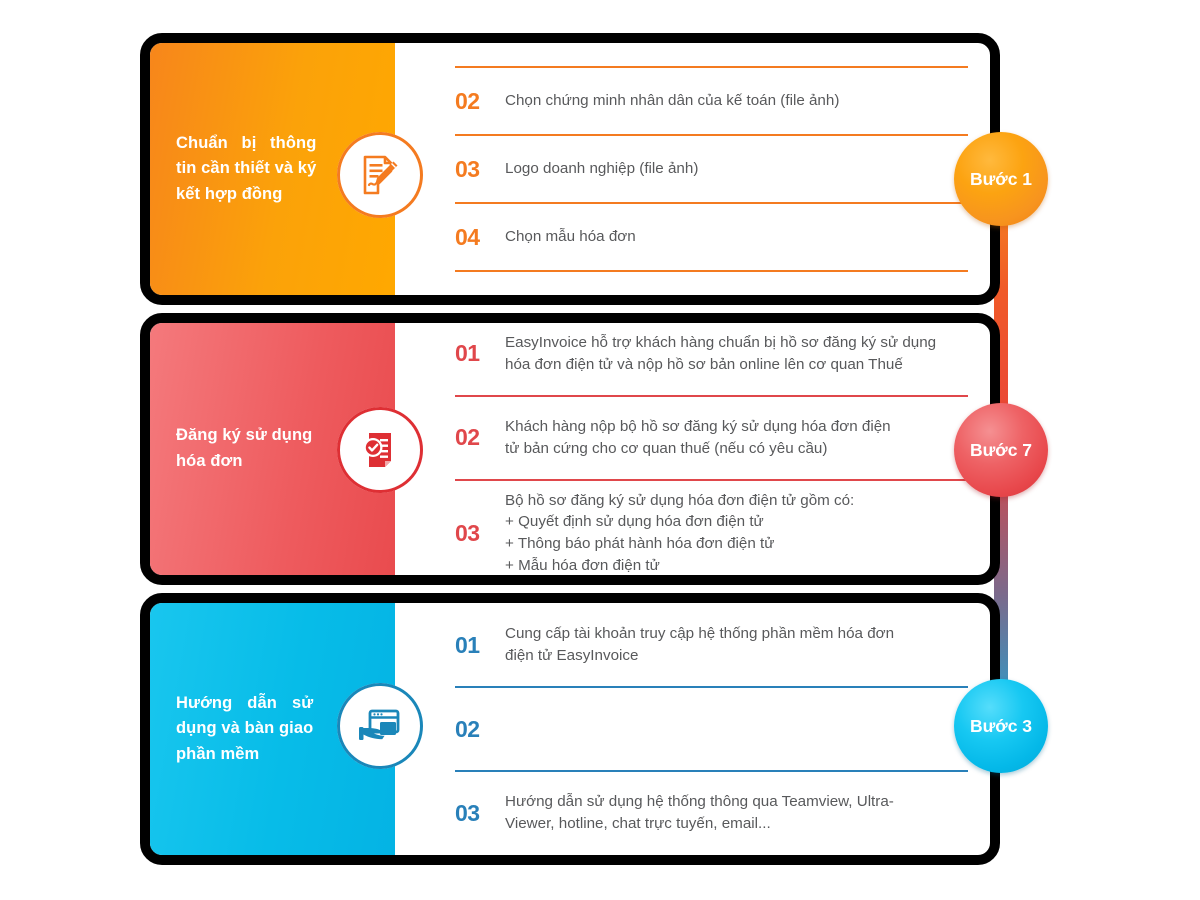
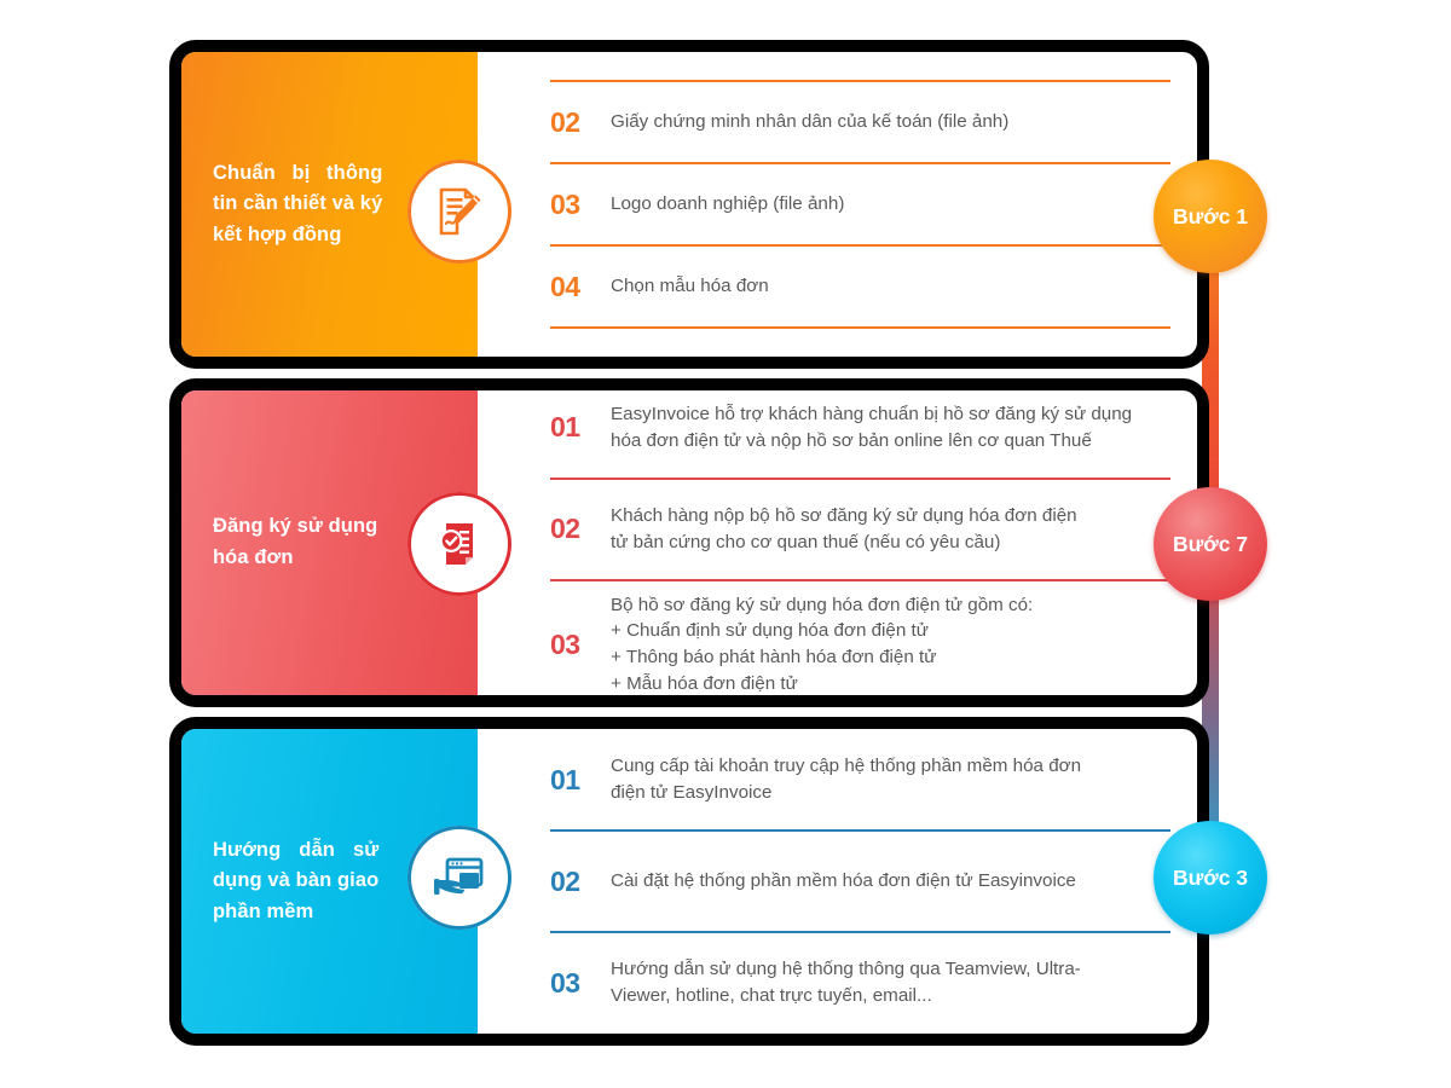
  Chuẩn bị thông
  tin cần thiết và ký
  kết hợp đồng
  02
- Chọn chứng minh nhân dân của kế toán (file ảnh)
+ Giấy chứng minh nhân dân của kế toán (file ảnh)
  03
  Logo doanh nghiệp (file ảnh)
  04
  Chọn mẫu hóa đơn
  Đăng ký sử dụng
  hóa đơn
  01
  EasyInvoice hỗ trợ khách hàng chuẩn bị hồ sơ đăng ký sử dụng
  hóa đơn điện tử và nộp hồ sơ bản online lên cơ quan Thuế
  02
  Khách hàng nộp bộ hồ sơ đăng ký sử dụng hóa đơn điện
  tử bản cứng cho cơ quan thuế (nếu có yêu cầu)
  03
  Bộ hồ sơ đăng ký sử dụng hóa đơn điện tử gồm có:
- + Quyết định sử dụng hóa đơn điện tử
+ + Chuẩn định sử dụng hóa đơn điện tử
  + Thông báo phát hành hóa đơn điện tử
  + Mẫu hóa đơn điện tử
  Hướng dẫn sử
  dụng và bàn giao
  phần mềm
  01
  Cung cấp tài khoản truy cập hệ thống phần mềm hóa đơn
  điện tử EasyInvoice
  02
+ Cài đặt hệ thống phần mềm hóa đơn điện tử Easyinvoice
  03
  Hướng dẫn sử dụng hệ thống thông qua Teamview, Ultra-
  Viewer, hotline, chat trực tuyến, email...
  Bước 1
  Bước 7
  Bước 3
